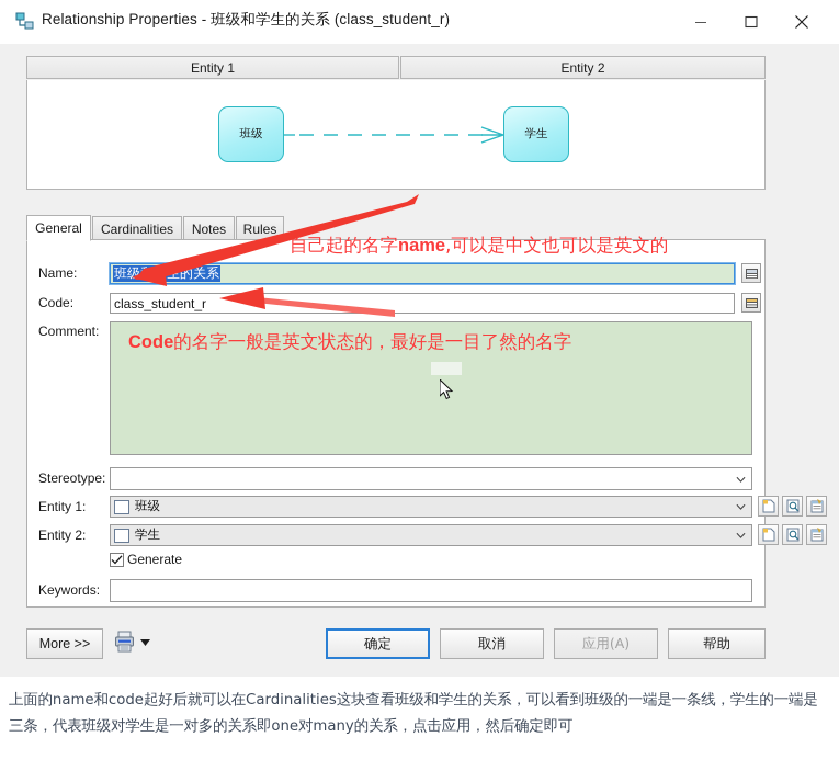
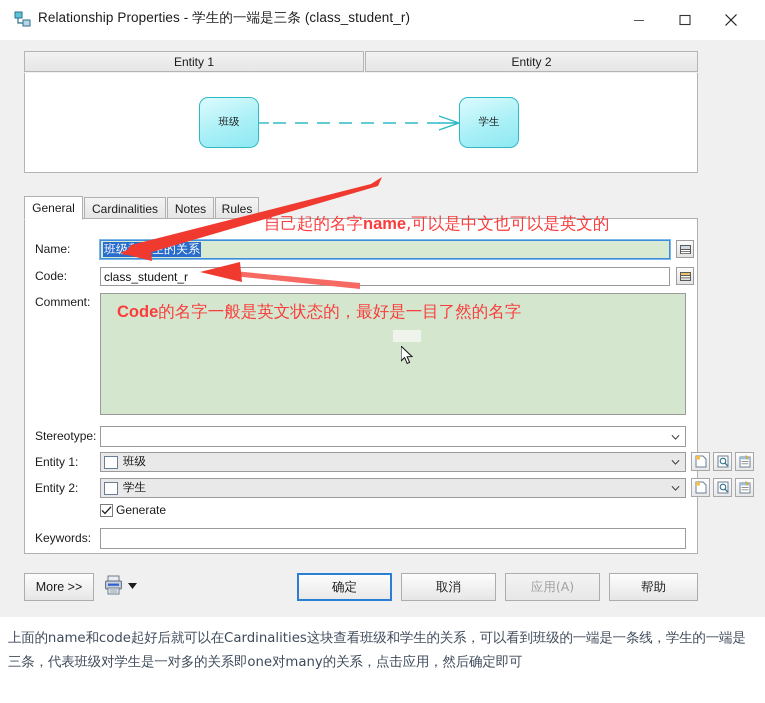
- Relationship Properties - 班级和学生的关系 (class_student_r)
+ Relationship Properties - 学生的一端是三条 (class_student_r)
  Entity 1
  Entity 2
  班级
  学生
  General
  Cardinalities
  Notes
  Rules
  Name:
  Code:
  class_student_r
  Comment:
  Code的名字一般是英文状态的，最好是一目了然的名字
  Stereotype:
  Entity 1:
  班级
  Entity 2:
  学生
  Generate
  Keywords:
  More >>
  确定
  取消
  应用(A)
  帮助
  自己起的名字name,可以是中文也可以是英文的
  上面的name和code起好后就可以在Cardinalities这块查看班级和学生的关系，可以看到班级的一端是一条线，学生的一端是三条，代表班级对学生是一对多的关系即one对many的关系，点击应用，然后确定即可
